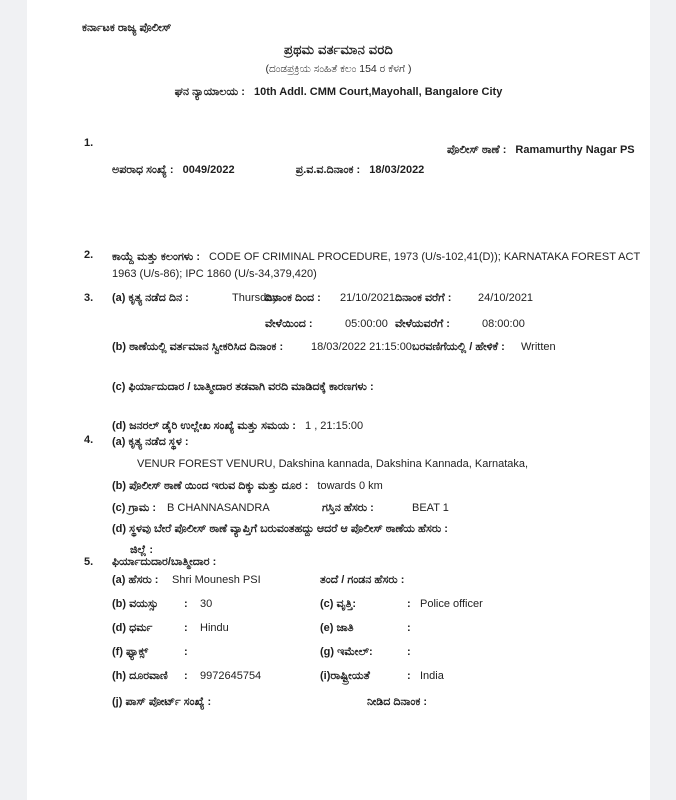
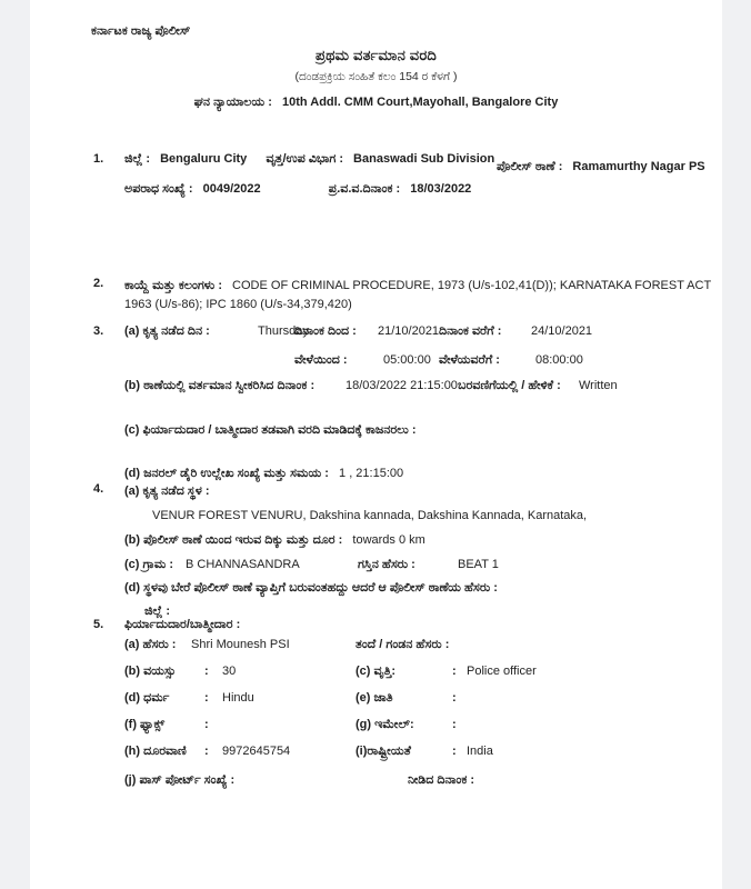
  ಕರ್ನಾಟಕ ರಾಜ್ಯ ಪೊಲೀಸ್
  ಪ್ರಥಮ ವರ್ತಮಾನ ವರದಿ
  (ದಂಡಪ್ರಕ್ರಿಯ ಸಂಹಿತೆ ಕಲಂ 154 ರ ಕೆಳಗೆ )
  ಘನ ನ್ಯಾಯಾಲಯ : 10th Addl. CMM Court,Mayohall, Bangalore City
  1.
+ ಜಿಲ್ಲೆ : Bengaluru City ವೃತ್ತ/ಉಪ ವಿಭಾಗ : Banaswadi Sub Division
  ಪೊಲೀಸ್ ಠಾಣೆ : Ramamurthy Nagar PS
  ಅಪರಾಧ ಸಂಖ್ಯೆ : 0049/2022 ಪ್ರ.ವ.ವ.ದಿನಾಂಕ : 18/03/2022
  2.
  ಕಾಯ್ದೆ ಮತ್ತು ಕಲಂಗಳು : CODE OF CRIMINAL PROCEDURE, 1973 (U/s-102,41(D)); KARNATAKA FOREST ACT 1963 (U/s-86); IPC 1860 (U/s-34,379,420)
  3.
  (a) ಕೃತ್ಯ ನಡೆದ ದಿನ :
  Thursday
  ದಿನಾಂಕ ದಿಂದ :
  21/10/2021
  ದಿನಾಂಕ ವರೆಗೆ :
  24/10/2021
  ವೇಳೆಯಿಂದ :
  05:00:00
  ವೇಳೆಯವರೆಗೆ :
  08:00:00
  (b) ಠಾಣೆಯಲ್ಲಿ ವರ್ತಮಾನ ಸ್ವೀಕರಿಸಿದ ದಿನಾಂಕ :
  18/03/2022 21:15:00
  ಬರವಣಿಗೆಯಲ್ಲಿ / ಹೇಳಿಕೆ :
  Written
- (c) ಫಿರ್ಯಾದುದಾರ / ಬಾತ್ಮೀದಾರ ತಡವಾಗಿ ವರದಿ ಮಾಡಿದಕ್ಕೆ ಕಾರಣಗಳು :
+ (c) ಫಿರ್ಯಾದುದಾರ / ಬಾತ್ಮೀದಾರ ತಡವಾಗಿ ವರದಿ ಮಾಡಿದಕ್ಕೆ ಕಾಜನರಲು :
  (d) ಜನರಲ್ ಡೈರಿ ಉಲ್ಲೇಖ ಸಂಖ್ಯೆ ಮತ್ತು ಸಮಯ : 1 , 21:15:00
  4.
  (a) ಕೃತ್ಯ ನಡೆದ ಸ್ಥಳ :
  VENUR FOREST VENURU, Dakshina kannada, Dakshina Kannada, Karnataka,
  (b) ಪೊಲೀಸ್ ಠಾಣೆ ಯಿಂದ ಇರುವ ದಿಕ್ಕು ಮತ್ತು ದೂರ : towards 0 km
  (c) ಗ್ರಾಮ :
  B CHANNASANDRA
  ಗಸ್ತಿನ ಹೆಸರು :
  BEAT 1
  (d) ಸ್ಥಳವು ಬೇರೆ ಪೊಲೀಸ್ ಠಾಣೆ ವ್ಯಾಪ್ತಿಗೆ ಬರುವಂತಹದ್ದು ಆದರೆ ಆ ಪೊಲೀಸ್ ಠಾಣೆಯ ಹೆಸರು :
  ಜಿಲ್ಲೆ :
  5.
  ಫಿರ್ಯಾದುದಾರ/ಬಾತ್ಮೀದಾರ :
  (a) ಹೆಸರು :
  Shri Mounesh PSI
  ತಂದೆ / ಗಂಡನ ಹೆಸರು :
  (b) ವಯಸ್ಸು
  :
  30
  (c) ವೃತ್ತಿ:
  :
  Police officer
  (d) ಧರ್ಮ
  :
  Hindu
  (e) ಜಾತಿ
  :
  (f) ಫ್ಯಾಕ್ಸ್
  :
  (g) ಇಮೇಲ್:
  :
  (h) ದೂರವಾಣಿ
  :
  9972645754
  (i)ರಾಷ್ಟ್ರೀಯತೆ
  :
  India
  (j) ಪಾಸ್ ಪೋರ್ಟ್ ಸಂಖ್ಯೆ :
  ನೀಡಿದ ದಿನಾಂಕ :
